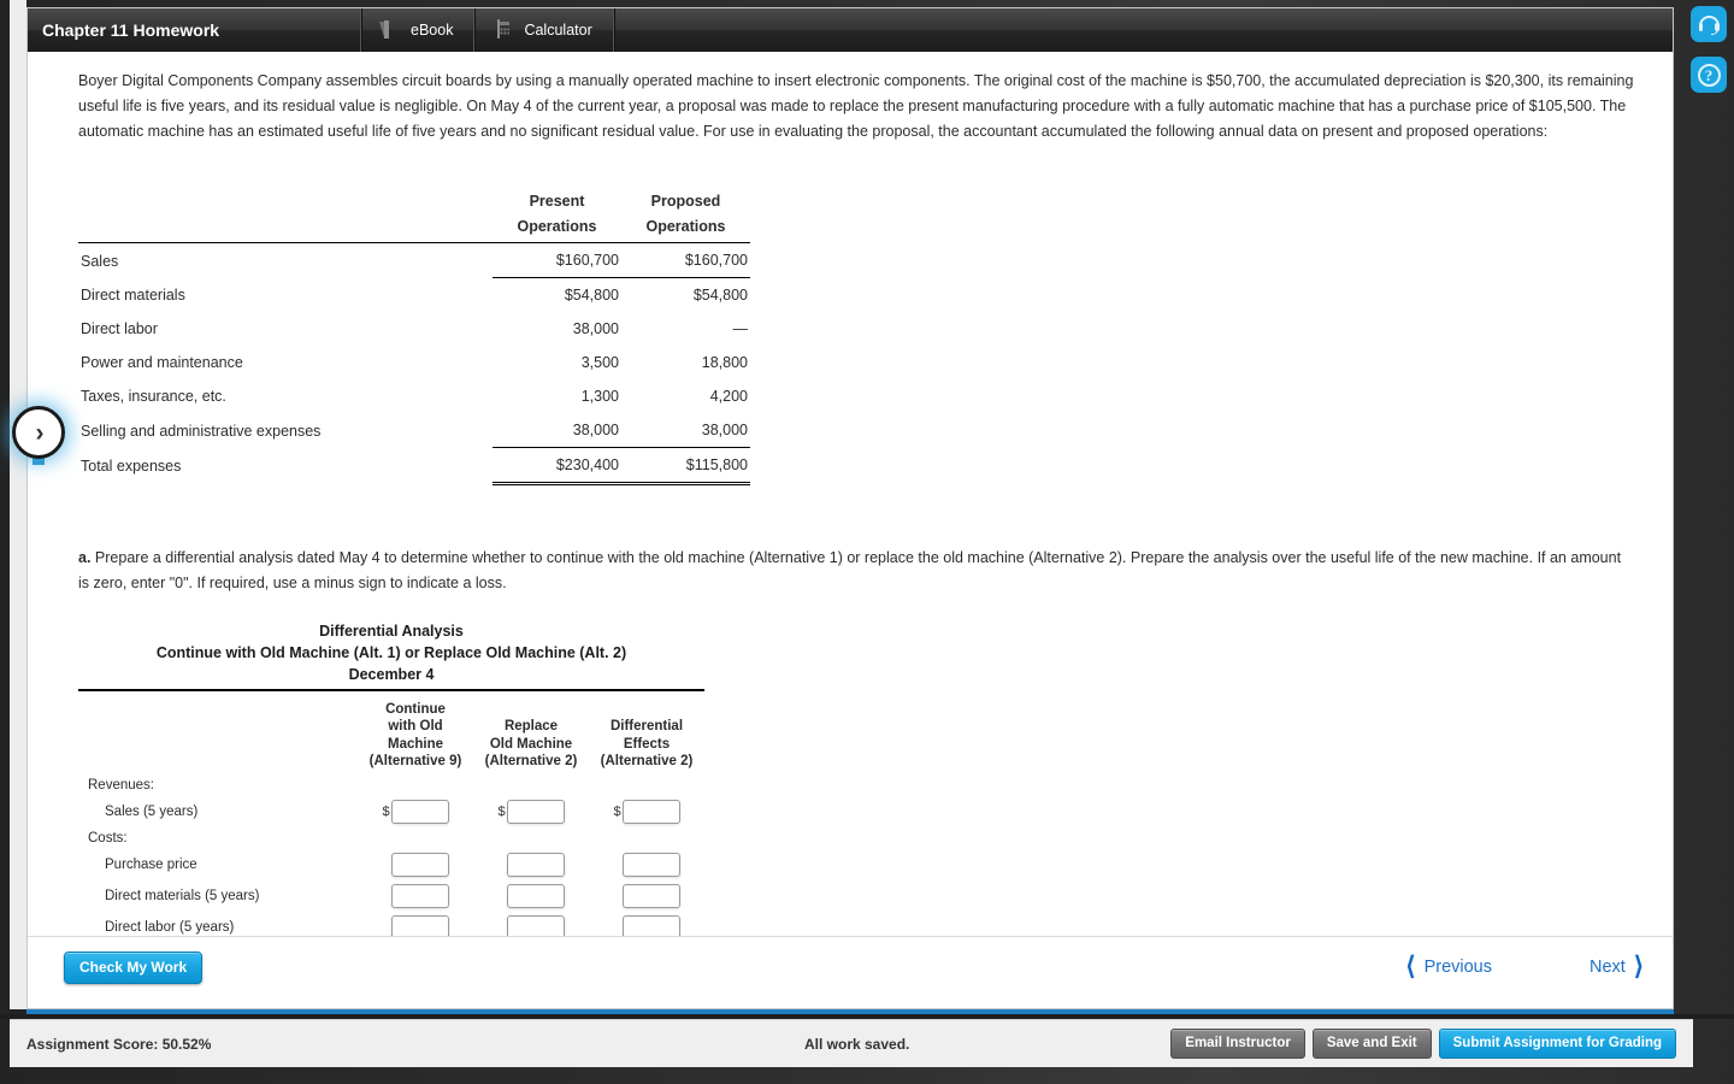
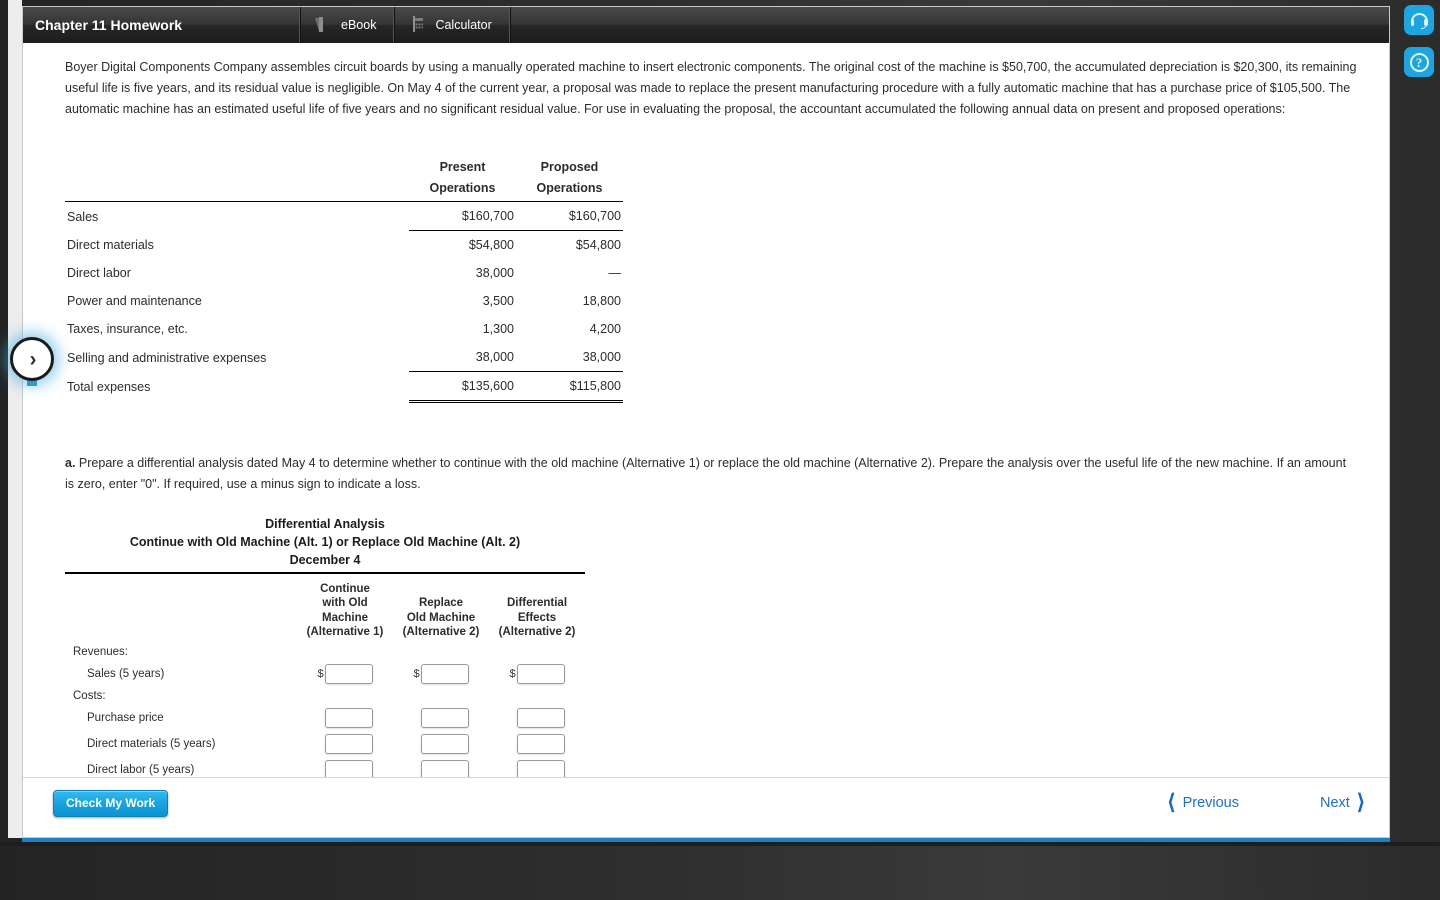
  Chapter 11 Homework
  eBook
  Calculator
  Boyer Digital Components Company assembles circuit boards by using a manually operated machine to insert electronic components. The original cost of the machine is $50,700, the accumulated depreciation is $20,300, its remaining useful life is five years, and its residual value is negligible. On May 4 of the current year, a proposal was made to replace the present manufacturing procedure with a fully automatic machine that has a purchase price of $105,500. The automatic machine has an estimated useful life of five years and no significant residual value. For use in evaluating the proposal, the accountant accumulated the following annual data on present and proposed operations:
  	Present Operations	Proposed Operations
  Sales	$160,700	$160,700
  Direct materials	$54,800	$54,800
  Direct labor	38,000	—
  Power and maintenance	3,500	18,800
  Taxes, insurance, etc.	1,300	4,200
  Selling and administrative expenses	38,000	38,000
- Total expenses	$230,400	$115,800
+ Total expenses	$135,600	$115,800
  a. Prepare a differential analysis dated May 4 to determine whether to continue with the old machine (Alternative 1) or replace the old machine (Alternative 2). Prepare the analysis over the useful life of the new machine. If an amount is zero, enter "0". If required, use a minus sign to indicate a loss.
  Differential Analysis
  Continue with Old Machine (Alt. 1) or Replace Old Machine (Alt. 2)
  December 4
- 	Continue with Old Machine (Alternative 9)	Replace Old Machine (Alternative 2)	Differential Effects (Alternative 2)
+ 	Continue with Old Machine (Alternative 1)	Replace Old Machine (Alternative 2)	Differential Effects (Alternative 2)
  Revenues:
  Sales (5 years)	$	$	$
  Costs:
  Purchase price
  Direct materials (5 years)
  Direct labor (5 years)
  Check My Work
  ⟨
  Previous
  Next
  ⟩
- Assignment Score: 50.52%
- All work saved.
- Email Instructor
- Save and Exit
- Submit Assignment for Grading
  ?
  ›
